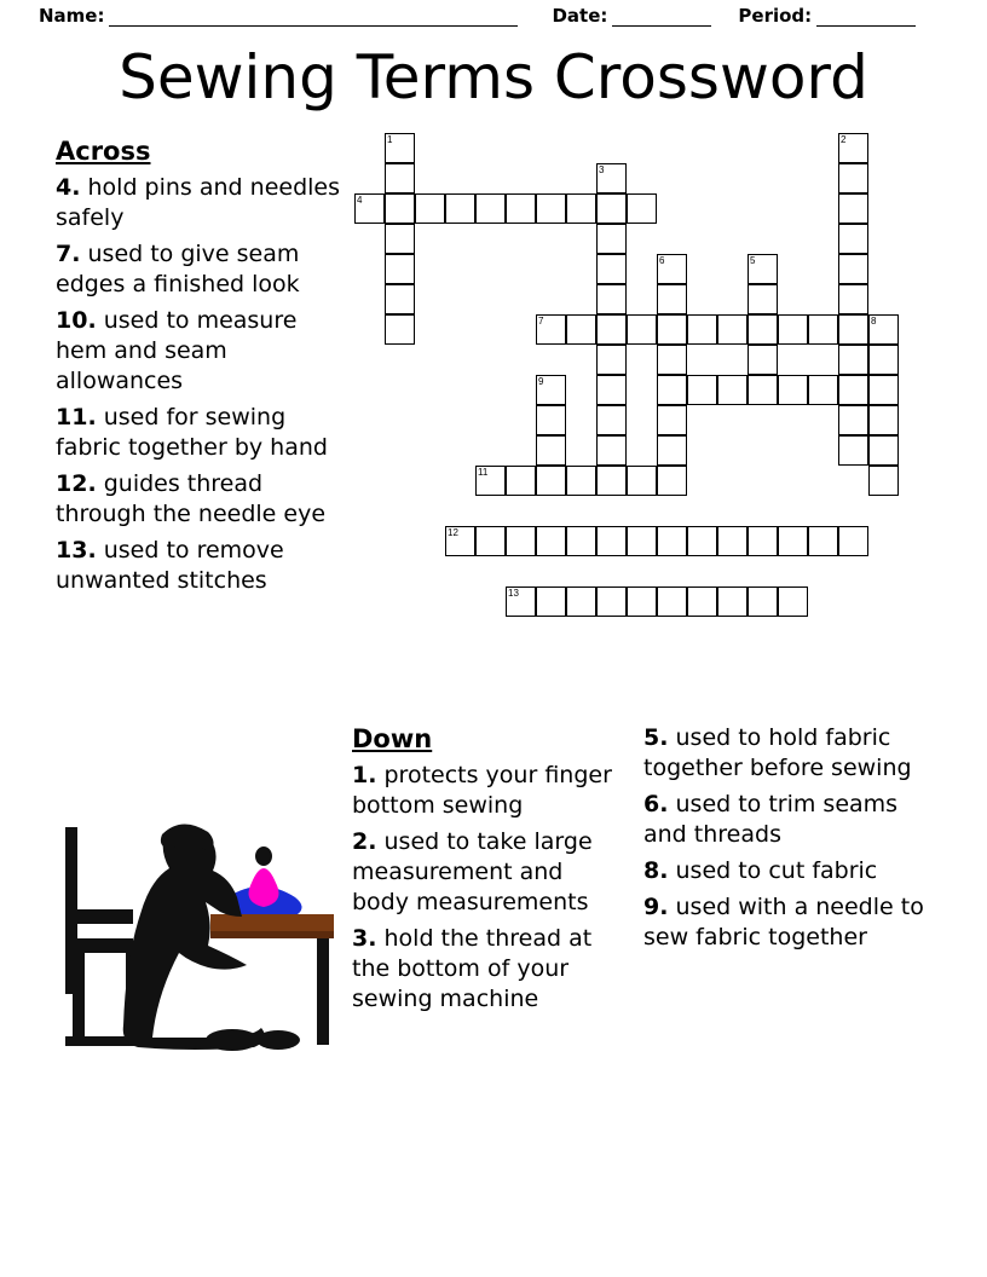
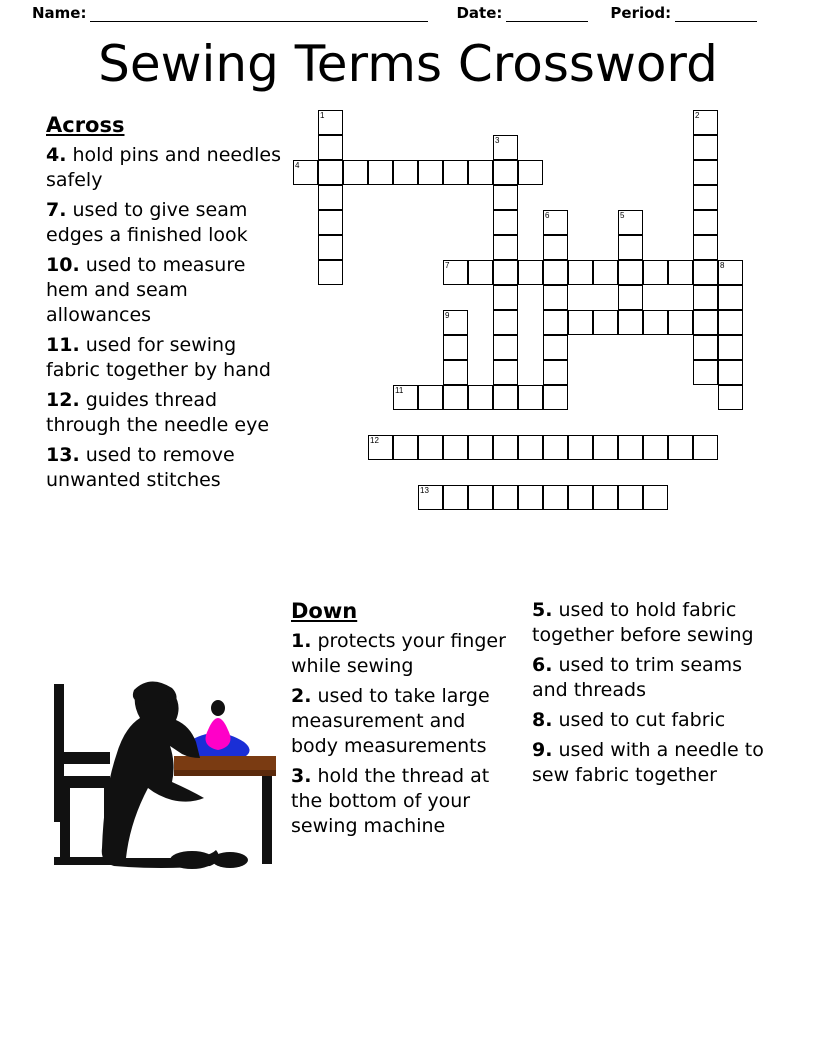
  Name:
  Date:
  Period:
  Sewing Terms Crossword
  Across
  4. hold pins and needles safely
  7. used to give seam edges a finished look
  10. used to measure hem and seam allowances
  11. used for sewing fabric together by hand
  12. guides thread through the needle eye
  13. used to remove unwanted stitches
  1
  4
  3
  5
  6
  2
  7
  8
  9
  11
  12
  13
  Down
- 1. protects your finger bottom sewing
+ 1. protects your finger while sewing
  2. used to take large measurement and body measurements
  3. hold the thread at the bottom of your sewing machine
  5. used to hold fabric together before sewing
  6. used to trim seams and threads
  8. used to cut fabric
  9. used with a needle to sew fabric together
